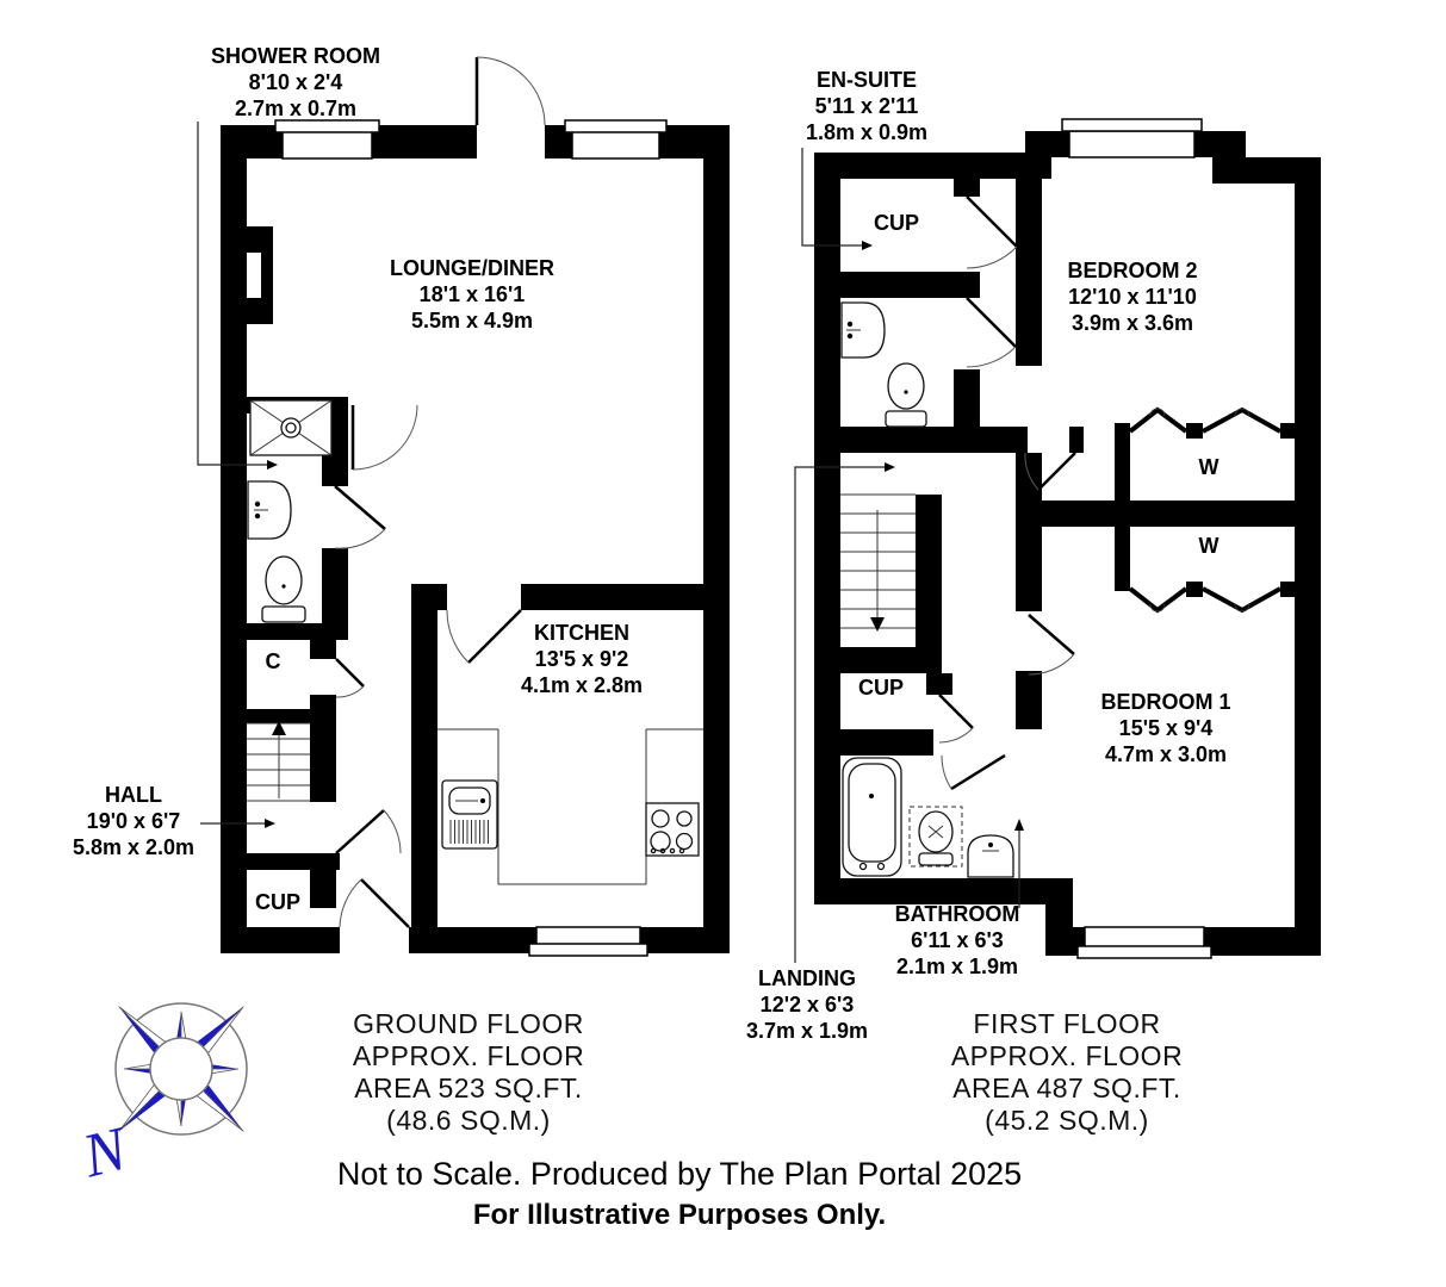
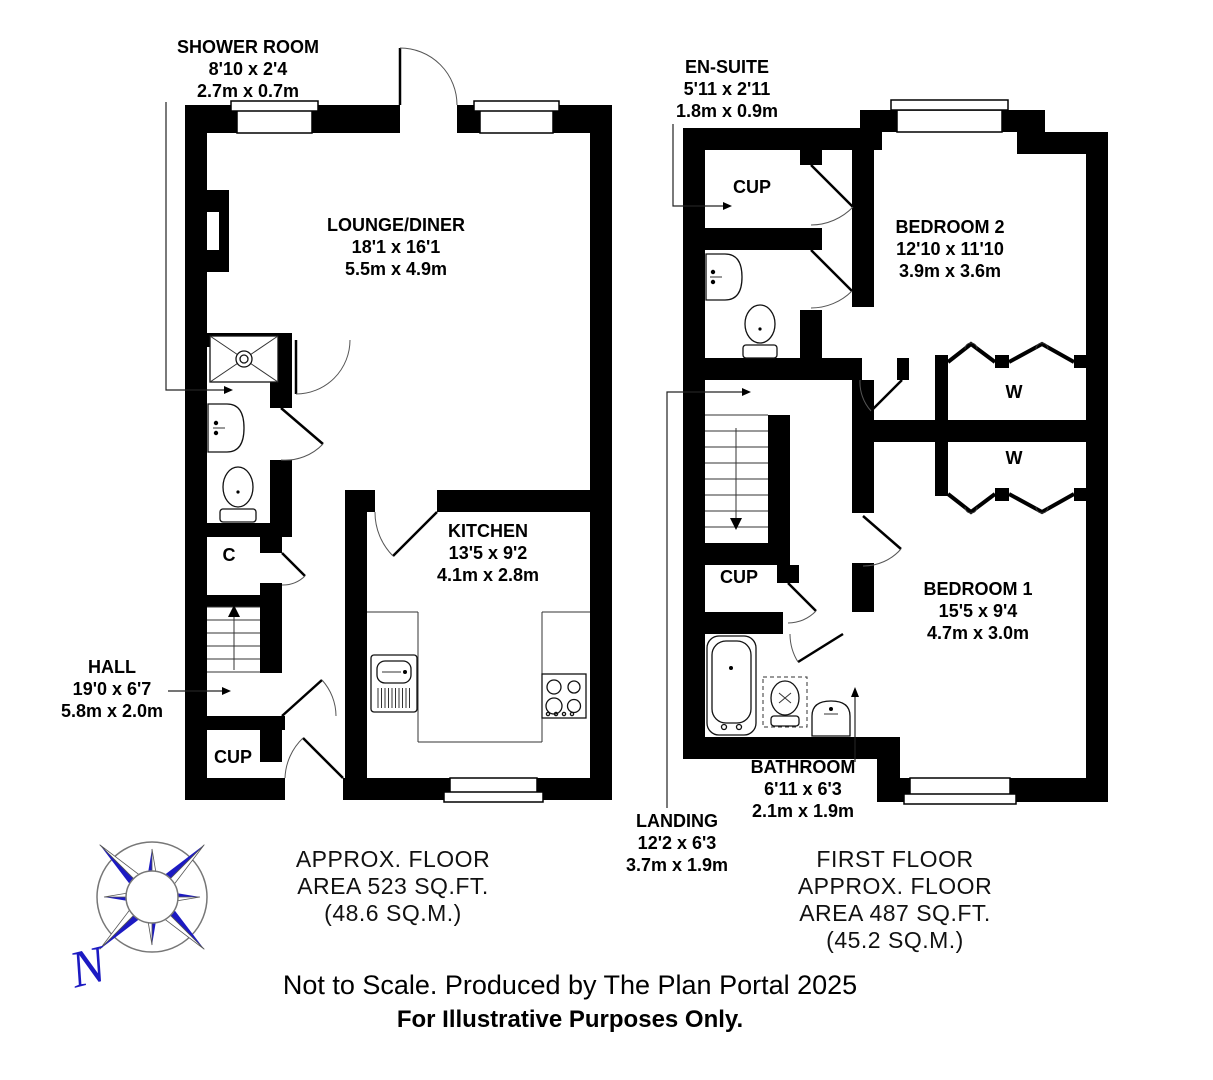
  SHOWER ROOM
  8'10 x 2'4
  2.7m x 0.7m
  LOUNGE/DINER
  18'1 x 16'1
  5.5m x 4.9m
  KITCHEN
  13'5 x 9'2
  4.1m x 2.8m
  HALL
  19'0 x 6'7
  5.8m x 2.0m
  CUP
  C
  EN-SUITE
  5'11 x 2'11
  1.8m x 0.9m
  CUP
  BEDROOM 2
  12'10 x 11'10
  3.9m x 3.6m
  W
  W
  CUP
  BEDROOM 1
  15'5 x 9'4
  4.7m x 3.0m
  BATHROOM
  6'11 x 6'3
  2.1m x 1.9m
  LANDING
  12'2 x 6'3
  3.7m x 1.9m
- GROUND FLOOR
  APPROX. FLOOR
  AREA 523 SQ.FT.
  (48.6 SQ.M.)
  FIRST FLOOR
  APPROX. FLOOR
  AREA 487 SQ.FT.
  (45.2 SQ.M.)
  Not to Scale. Produced by The Plan Portal 2025
  For Illustrative Purposes Only.
